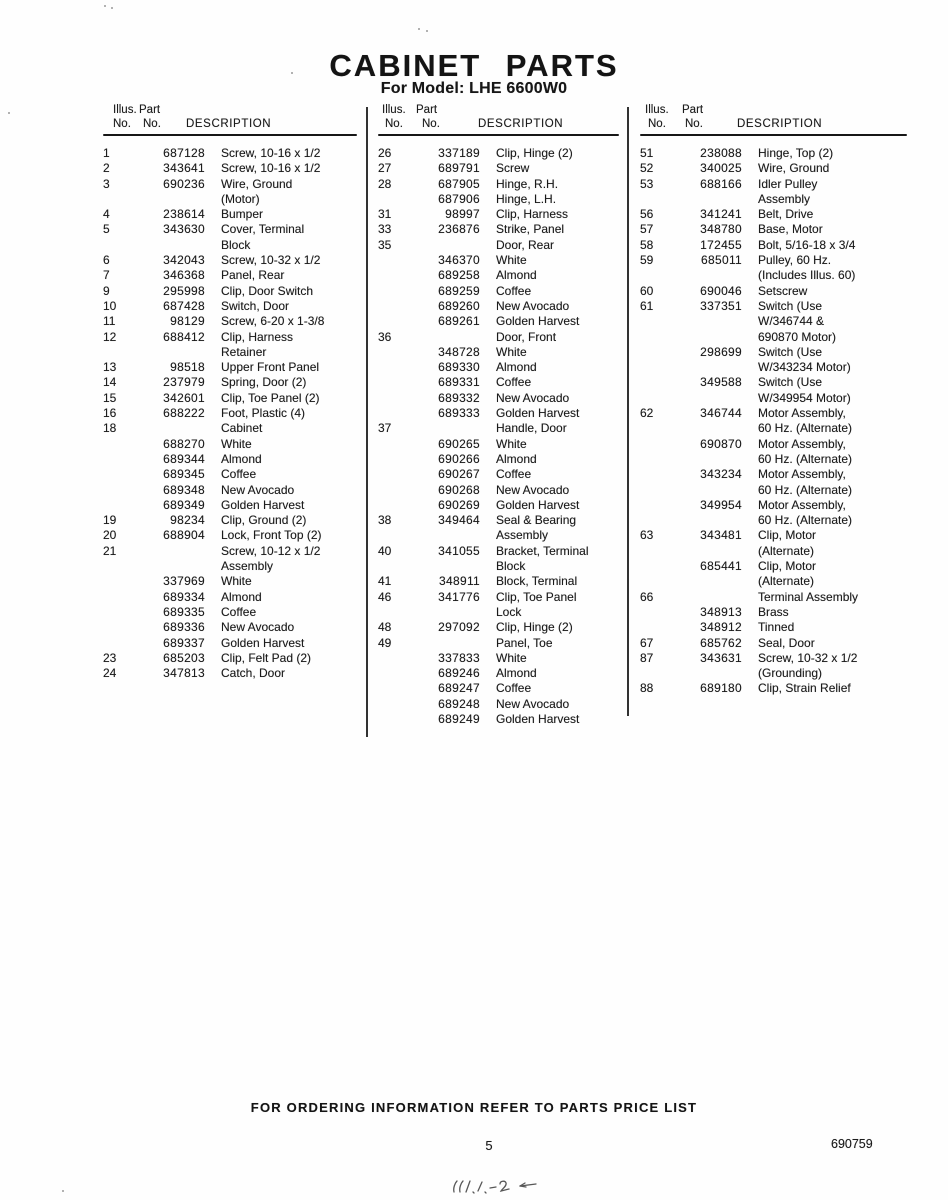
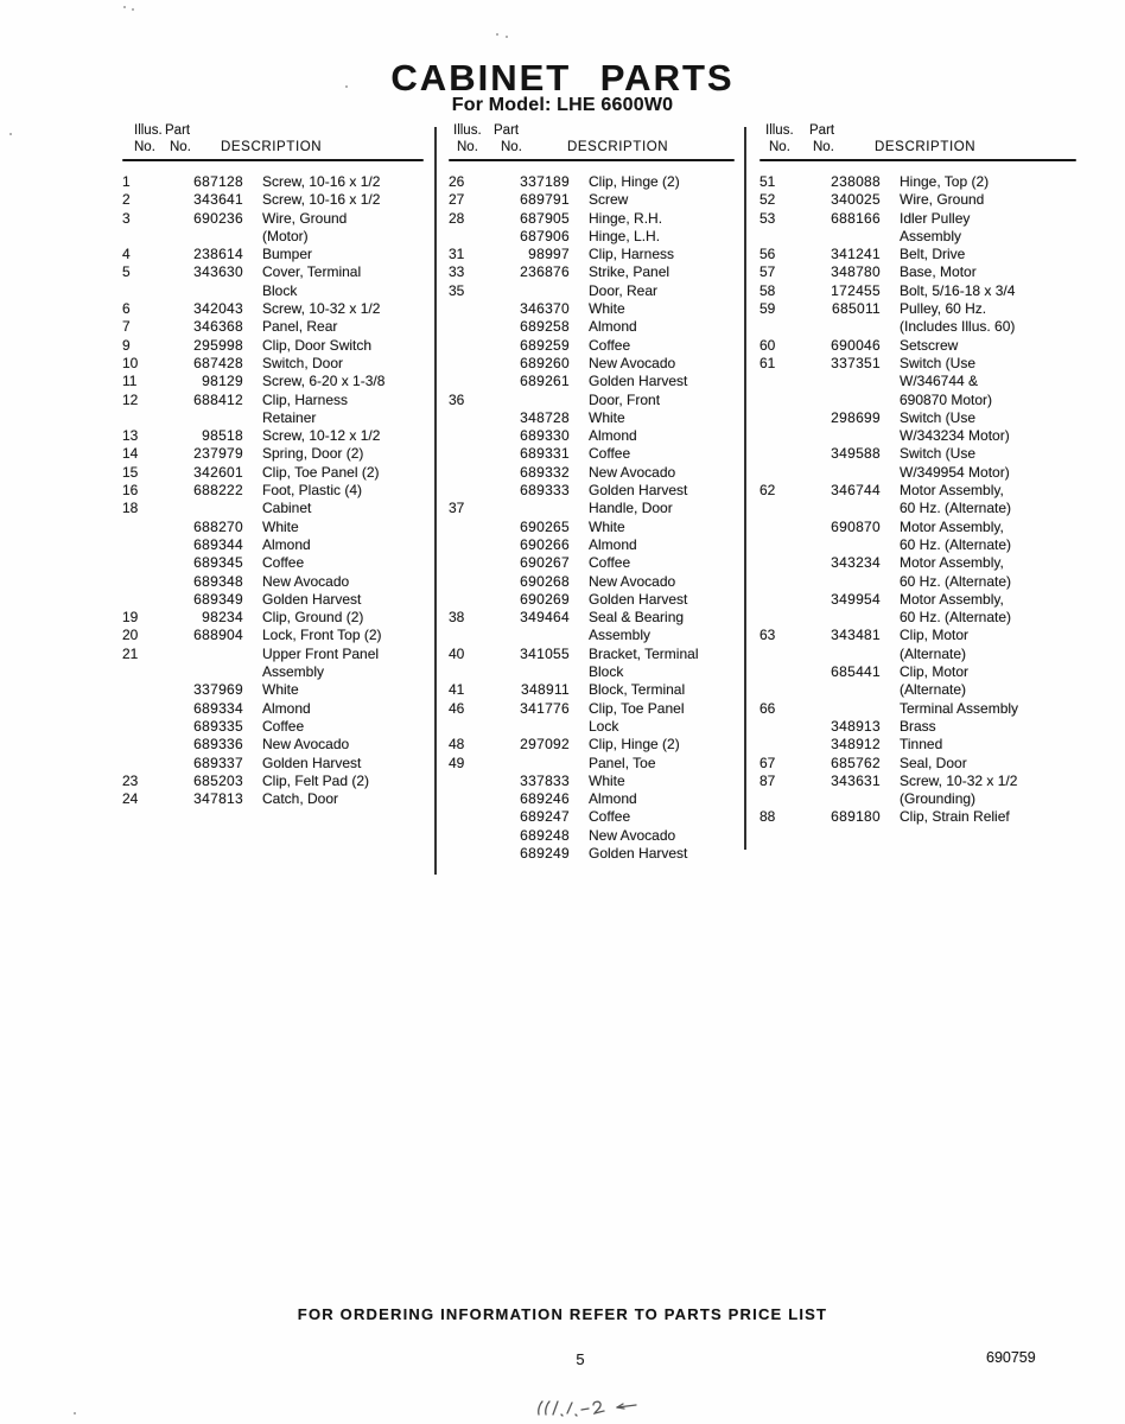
  CABINET PARTS
  For Model: LHE 6600W0
  Illus.
  Part
  No.
  No.
  DESCRIPTION
  Illus.
  Part
  No.
  No.
  DESCRIPTION
  Illus.
  Part
  No.
  No.
  DESCRIPTION
  1
  687128
  Screw, 10-16 x 1/2
  2
  343641
  Screw, 10-16 x 1/2
  3
  690236
  Wire, Ground
  (Motor)
  4
  238614
  Bumper
  5
  343630
  Cover, Terminal
  Block
  6
  342043
  Screw, 10-32 x 1/2
  7
  346368
  Panel, Rear
  9
  295998
  Clip, Door Switch
  10
  687428
  Switch, Door
  11
  98129
  Screw, 6-20 x 1-3/8
  12
  688412
  Clip, Harness
  Retainer
  13
  98518
- Upper Front Panel
+ Screw, 10-12 x 1/2
  14
  237979
  Spring, Door (2)
  15
  342601
  Clip, Toe Panel (2)
  16
  688222
  Foot, Plastic (4)
  18
  Cabinet
  688270
  White
  689344
  Almond
  689345
  Coffee
  689348
  New Avocado
  689349
  Golden Harvest
  19
  98234
  Clip, Ground (2)
  20
  688904
  Lock, Front Top (2)
  21
- Screw, 10-12 x 1/2
+ Upper Front Panel
  Assembly
  337969
  White
  689334
  Almond
  689335
  Coffee
  689336
  New Avocado
  689337
  Golden Harvest
  23
  685203
  Clip, Felt Pad (2)
  24
  347813
  Catch, Door
  26
  337189
  Clip, Hinge (2)
  27
  689791
  Screw
  28
  687905
  Hinge, R.H.
  687906
  Hinge, L.H.
  31
  98997
  Clip, Harness
  33
  236876
  Strike, Panel
  35
  Door, Rear
  346370
  White
  689258
  Almond
  689259
  Coffee
  689260
  New Avocado
  689261
  Golden Harvest
  36
  Door, Front
  348728
  White
  689330
  Almond
  689331
  Coffee
  689332
  New Avocado
  689333
  Golden Harvest
  37
  Handle, Door
  690265
  White
  690266
  Almond
  690267
  Coffee
  690268
  New Avocado
  690269
  Golden Harvest
  38
  349464
  Seal & Bearing
  Assembly
  40
  341055
  Bracket, Terminal
  Block
  41
  348911
  Block, Terminal
  46
  341776
  Clip, Toe Panel
  Lock
  48
  297092
  Clip, Hinge (2)
  49
  Panel, Toe
  337833
  White
  689246
  Almond
  689247
  Coffee
  689248
  New Avocado
  689249
  Golden Harvest
  51
  238088
  Hinge, Top (2)
  52
  340025
  Wire, Ground
  53
  688166
  Idler Pulley
  Assembly
  56
  341241
  Belt, Drive
  57
  348780
  Base, Motor
  58
  172455
  Bolt, 5/16-18 x 3/4
  59
  685011
  Pulley, 60 Hz.
  (Includes Illus. 60)
  60
  690046
  Setscrew
  61
  337351
  Switch (Use
  W/346744 &
  690870 Motor)
  298699
  Switch (Use
  W/343234 Motor)
  349588
  Switch (Use
  W/349954 Motor)
  62
  346744
  Motor Assembly,
  60 Hz. (Alternate)
  690870
  Motor Assembly,
  60 Hz. (Alternate)
  343234
  Motor Assembly,
  60 Hz. (Alternate)
  349954
  Motor Assembly,
  60 Hz. (Alternate)
  63
  343481
  Clip, Motor
  (Alternate)
  685441
  Clip, Motor
  (Alternate)
  66
  Terminal Assembly
  348913
  Brass
  348912
  Tinned
  67
  685762
  Seal, Door
  87
  343631
  Screw, 10-32 x 1/2
  (Grounding)
  88
  689180
  Clip, Strain Relief
  FOR ORDERING INFORMATION REFER TO PARTS PRICE LIST
  5
  690759
